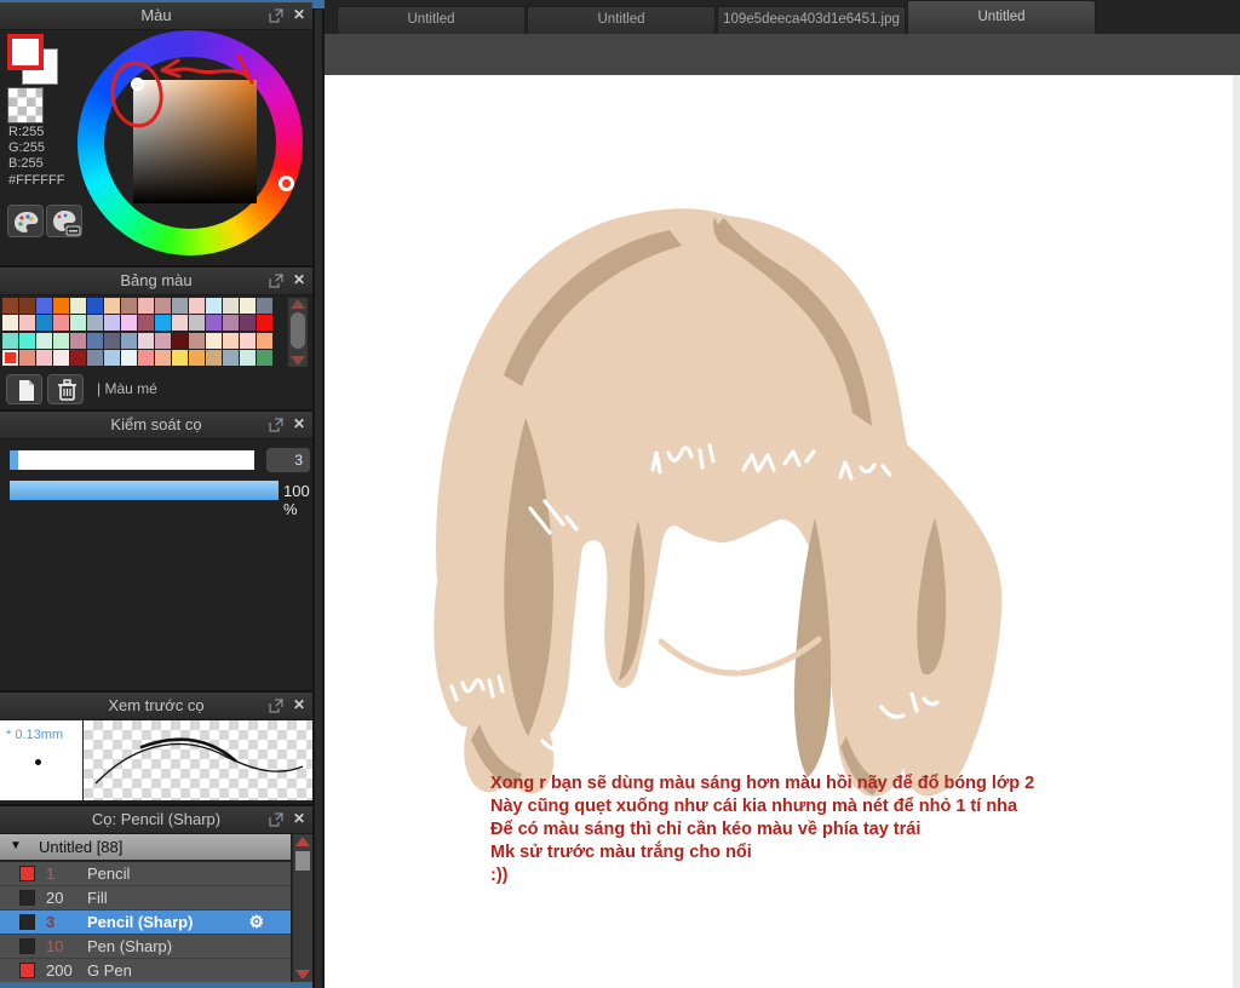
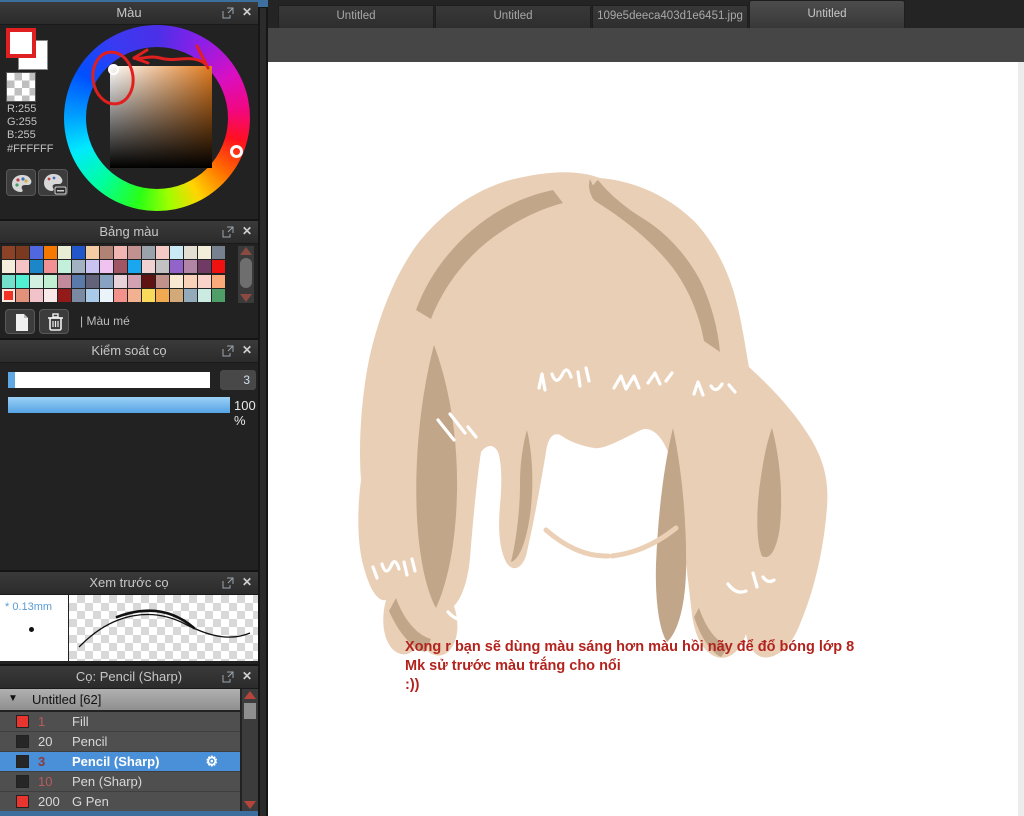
  Màu
  ✕
  R:255
  G:255
  B:255
  #FFFFFF
  Bảng màu
  ✕
  | Màu mé
  Kiểm soát cọ
  ✕
  3
  100 %
  Xem trước cọ
  ✕
  * 0.13mm
  Cọ: Pencil (Sharp)
  ✕
  ▼
- Untitled [88]
+ Untitled [62]
  1
- Pencil
+ Fill
  20
- Fill
+ Pencil
  3
  Pencil (Sharp)
  ⚙
  10
  Pen (Sharp)
  200
  G Pen
  Untitled
  Untitled
  109e5deeca403d1e6451.jpg
  Untitled
- Xong r bạn sẽ dùng màu sáng hơn màu hồi nãy để đổ bóng lớp 2
+ Xong r bạn sẽ dùng màu sáng hơn màu hồi nãy để đổ bóng lớp 8
- Này cũng quẹt xuống như cái kia nhưng mà nét để nhỏ 1 tí nha
- Để có màu sáng thì chỉ cần kéo màu về phía tay trái
  Mk sử trước màu trắng cho nổi
  :))
